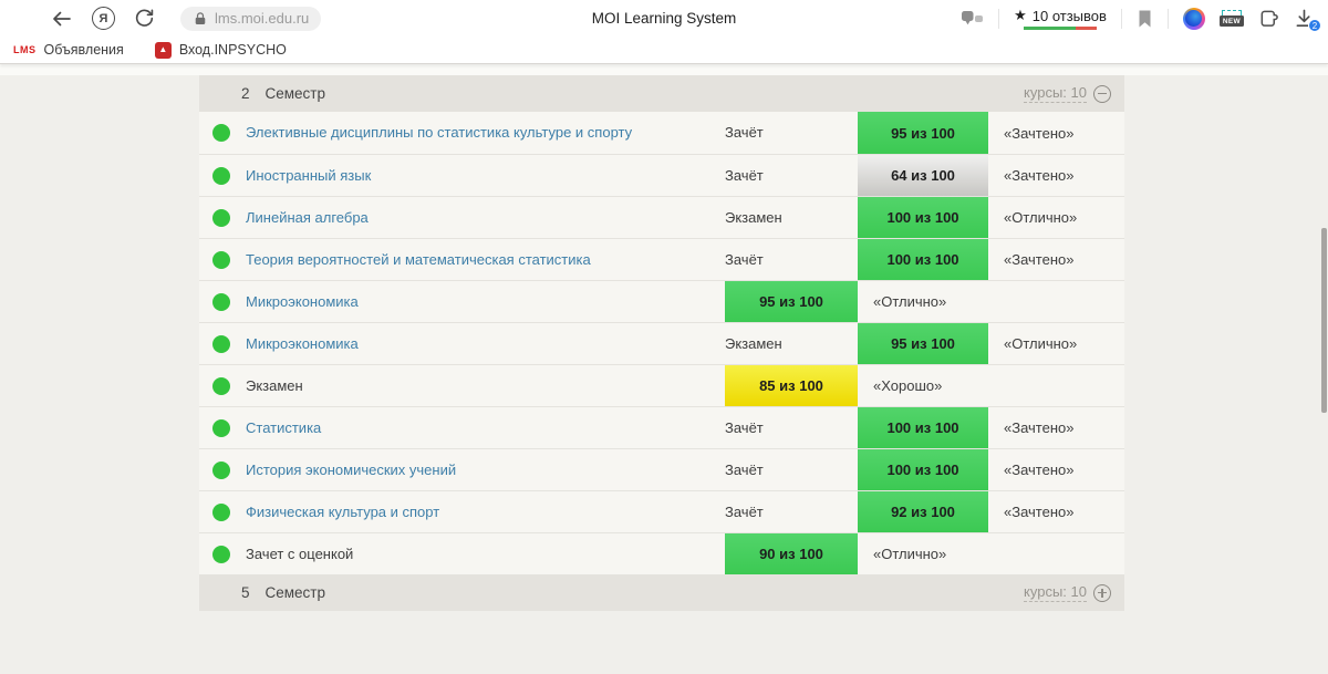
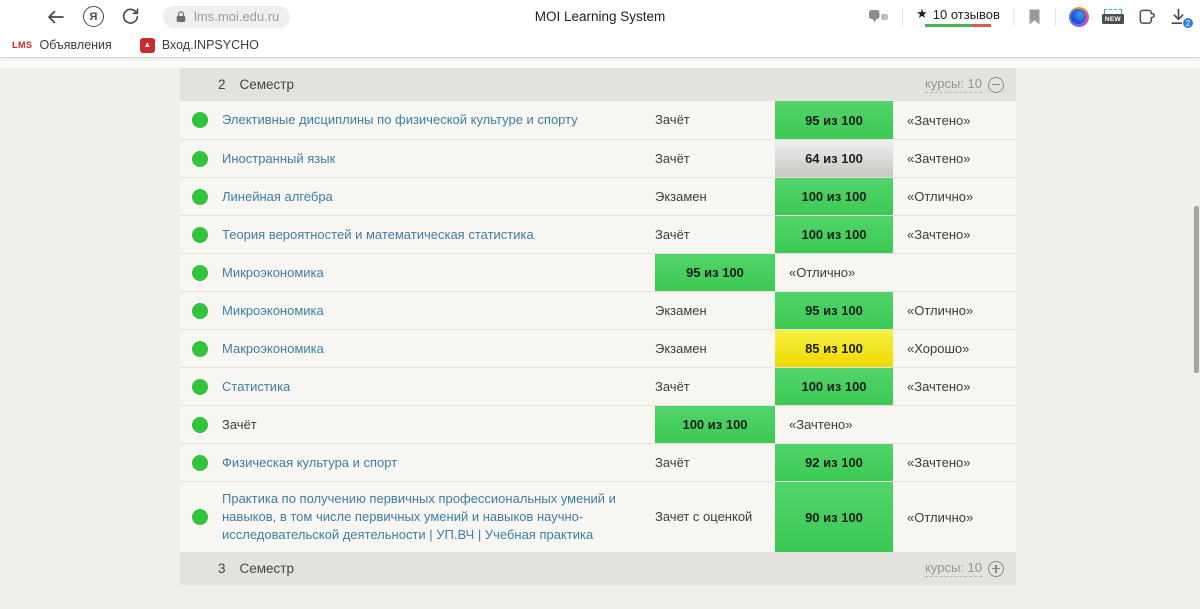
  Я
  lms.moi.edu.ru
  MOI Learning System
  ★
  10 отзывов
  2
  LMS
  Объявления
  ▲
  Вход.INPSYCHO
  2
  Семестр
  курсы: 10
- Элективные дисциплины по статистика культуре и спорту
+ Элективные дисциплины по физической культуре и спорту
  Зачёт
  95 из 100
  «Зачтено»
  Иностранный язык
  Зачёт
  64 из 100
  «Зачтено»
  Линейная алгебра
  Экзамен
  100 из 100
  «Отлично»
  Теория вероятностей и математическая статистика
  Зачёт
  100 из 100
  «Зачтено»
  Микроэкономика
  95 из 100
  «Отлично»
  Микроэкономика
  Экзамен
  95 из 100
  «Отлично»
+ Макроэкономика
  Экзамен
  85 из 100
  «Хорошо»
  Статистика
  Зачёт
  100 из 100
  «Зачтено»
- История экономических учений
  Зачёт
  100 из 100
  «Зачтено»
  Физическая культура и спорт
  Зачёт
  92 из 100
  «Зачтено»
+ Практика по получению первичных профессиональных умений и навыков, в том числе первичных умений и навыков научно-исследовательской деятельности | УП.ВЧ | Учебная практика
  Зачет с оценкой
  90 из 100
  «Отлично»
- 5
+ 3
  Семестр
  курсы: 10
